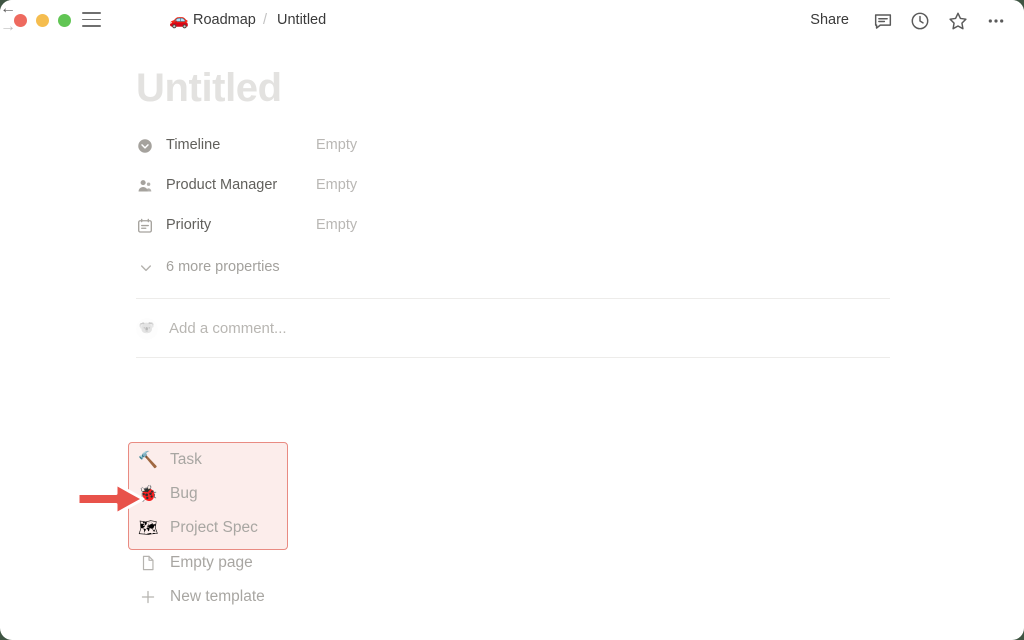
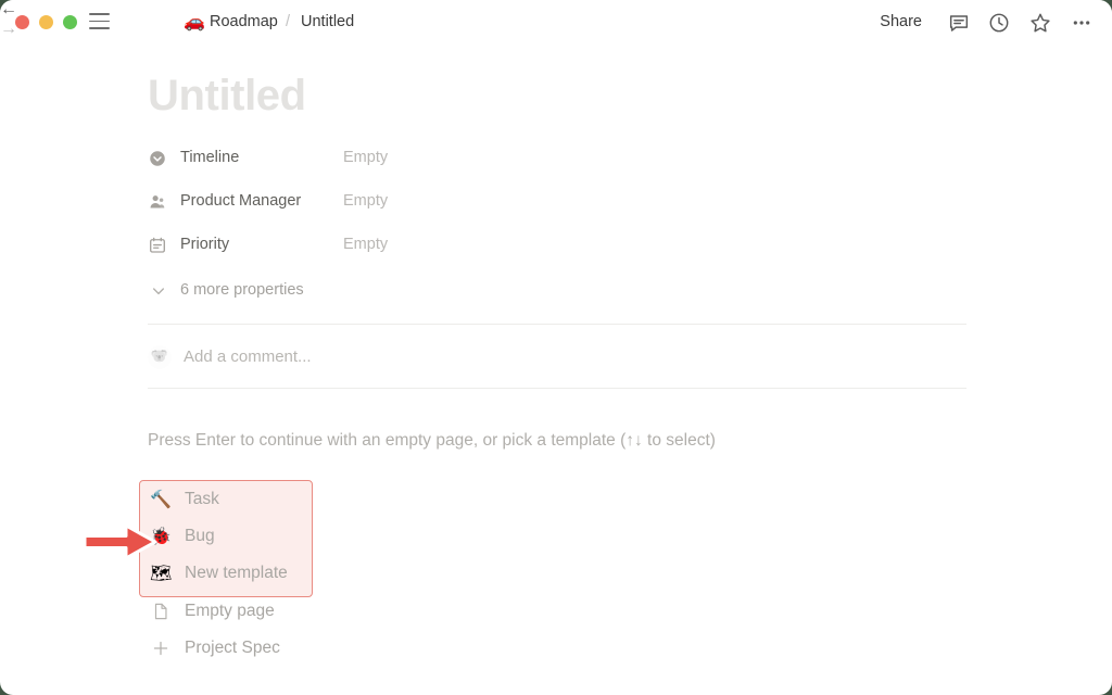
  ←
  →
  🚗
  Roadmap
  /
  Untitled
  Share
  Untitled
  Timeline
  Empty
  Product Manager
  Empty
  Priority
  Empty
  6 more properties
  🐨
  Add a comment...
+ Press Enter to continue with an empty page, or pick a template (↑↓ to select)
  🔨
  Task
  🐞
  Bug
  🗺
- Project Spec
+ New template
  Empty page
- New template
+ Project Spec
